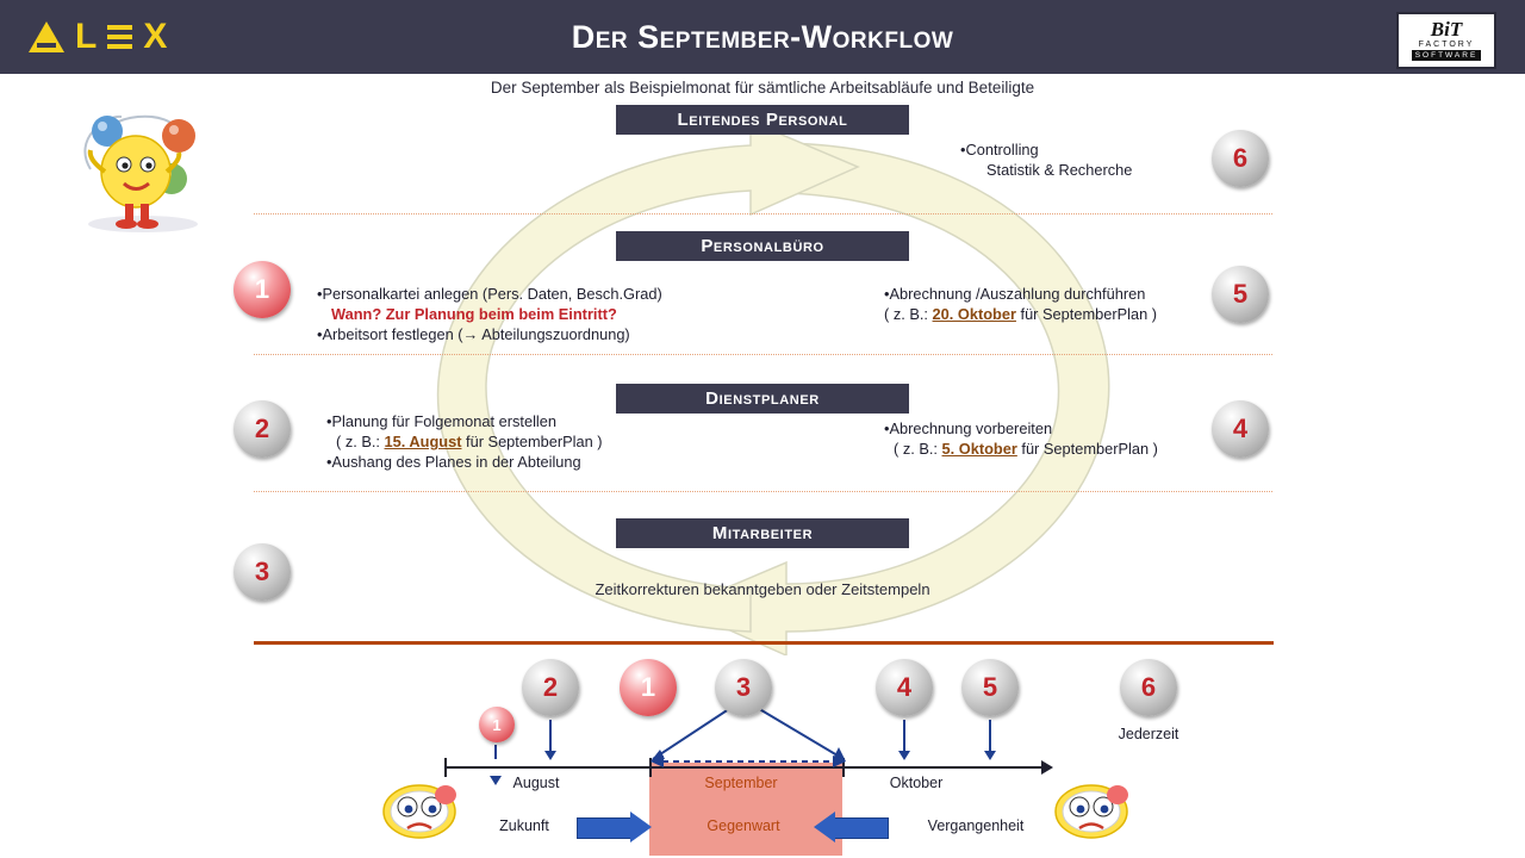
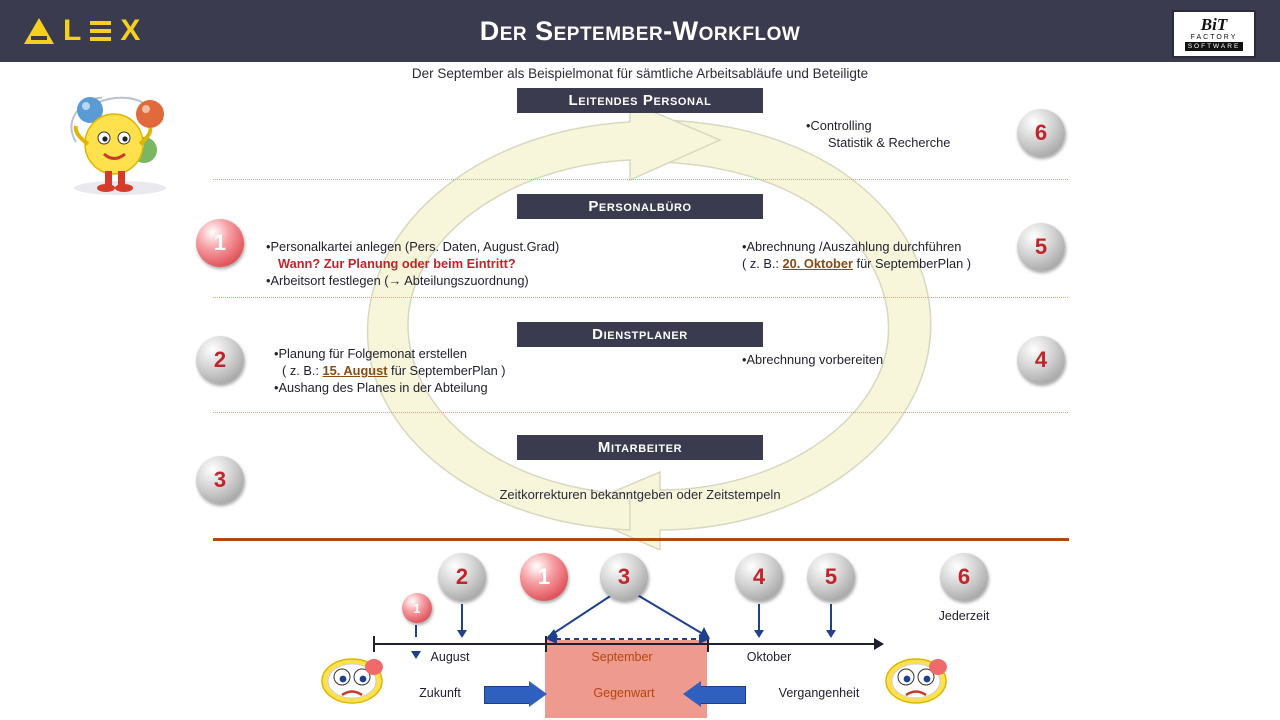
  L
  X
  Der September-Workflow
  BiT
  Der September als Beispielmonat für sämtliche Arbeitsabläufe und Beteiligte
  Leitendes Personal
  Personalbüro
  Dienstplaner
  Mitarbeiter
  6
  1
  5
  2
  4
  3
  •Controlling
  Statistik & Recherche
- •Personalkartei anlegen (Pers. Daten, Besch.Grad)
+ •Personalkartei anlegen (Pers. Daten, August.Grad)
- Wann? Zur Planung beim beim Eintritt?
+ Wann? Zur Planung oder beim Eintritt?
  •Arbeitsort festlegen (→ Abteilungszuordnung)
  •Abrechnung /Auszahlung durchführen
  ( z. B.: 20. Oktober für SeptemberPlan )
  •Planung für Folgemonat erstellen
  ( z. B.: 15. August für SeptemberPlan )
  •Aushang des Planes in der Abteilung
  •Abrechnung vorbereiten
- ( z. B.: 5. Oktober für SeptemberPlan )
  Zeitkorrekturen bekanntgeben oder Zeitstempeln
  2
  1
  3
  4
  5
  6
  1
  August
  September
  Oktober
  Jederzeit
  Zukunft
  Gegenwart
  Vergangenheit
